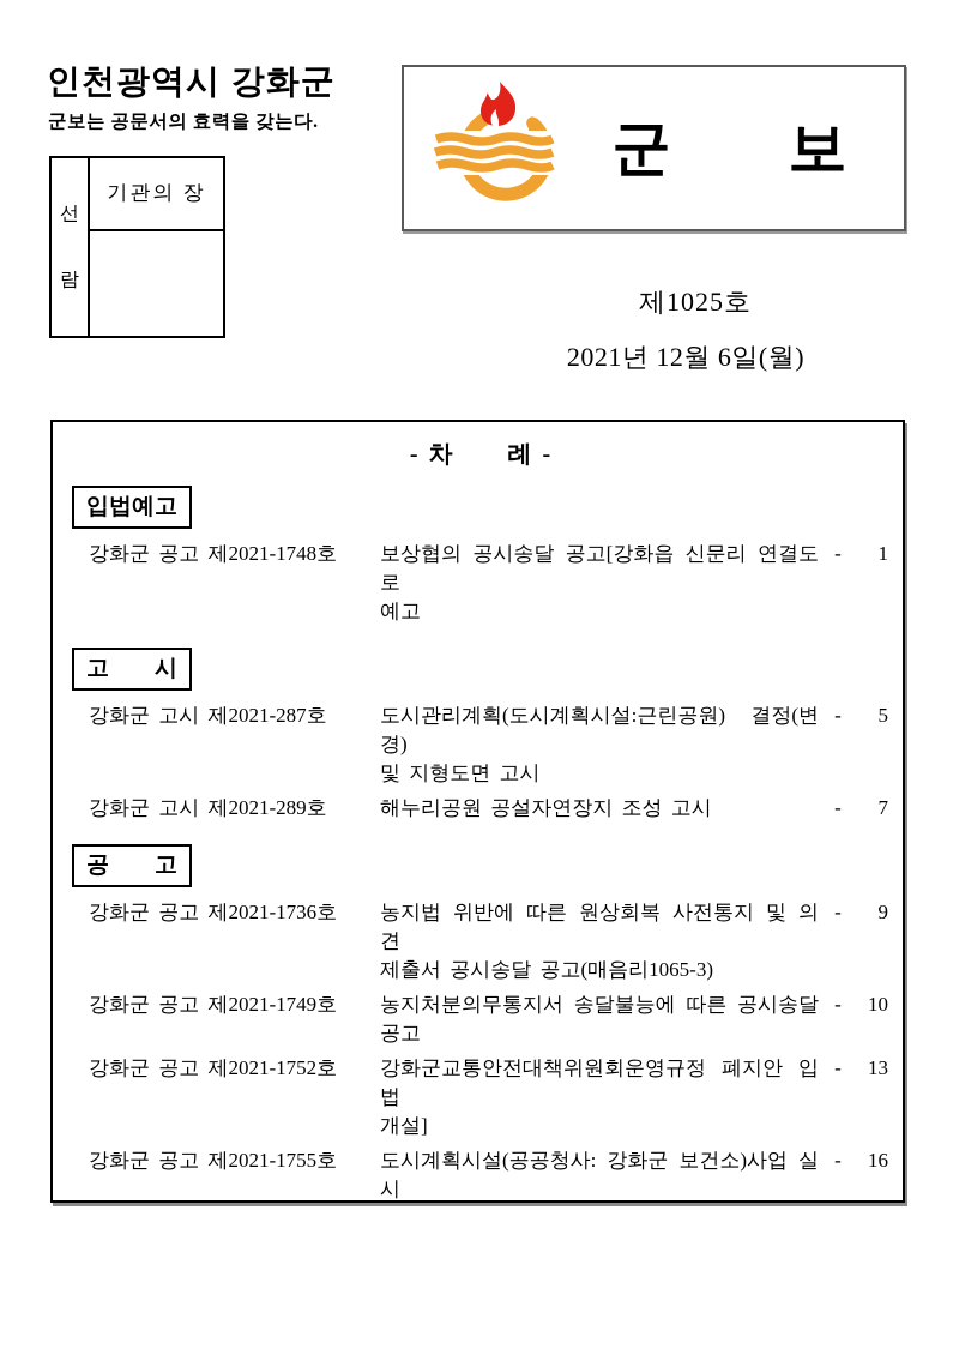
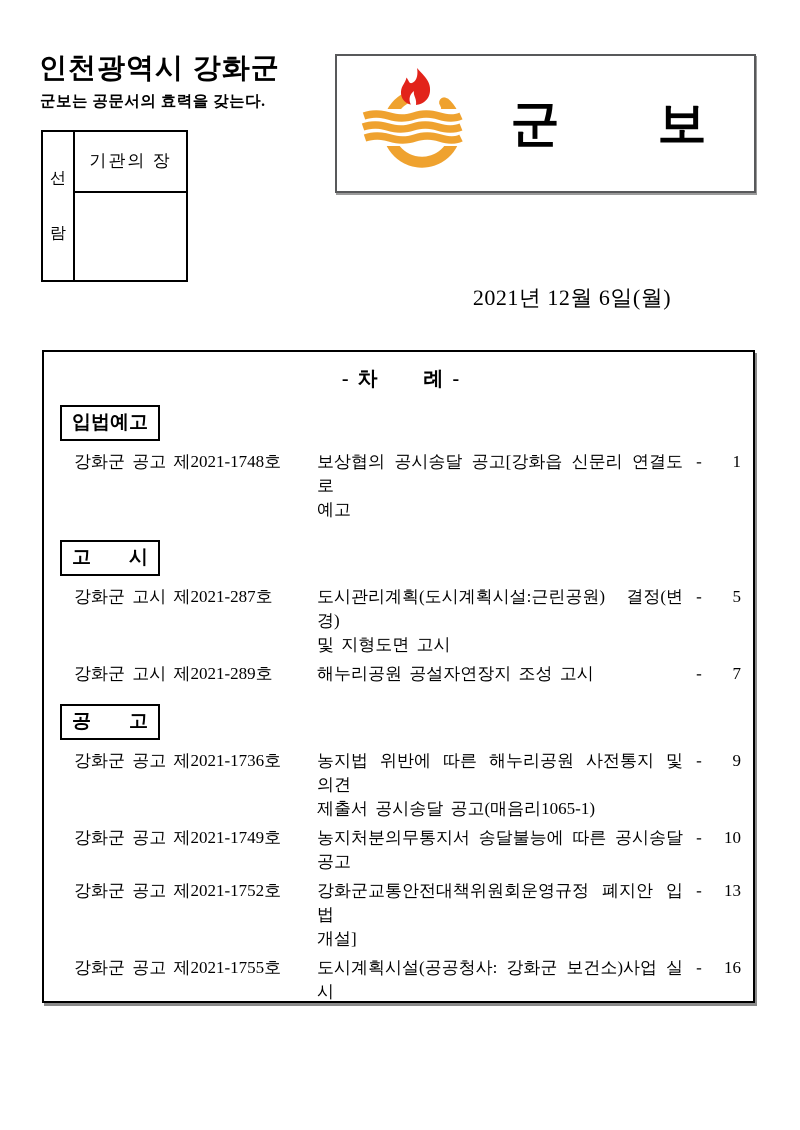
  인천광역시 강화군
  군보는 공문서의 효력을 갖는다.
  선
  람
  기관의 장
  군 보
- 제1025호
  2021년 12월 6일(월)
  - 차 례 -
  입법예고
  강화군 공고 제2021-1748호
  보상협의 공시송달 공고[강화읍 신문리 연결도로
  예고
  -
  1
  고 시
  강화군 고시 제2021-287호
  도시관리계획(도시계획시설:근린공원) 결정(변경)
  및 지형도면 고시
  -
  5
  강화군 고시 제2021-289호
  해누리공원 공설자연장지 조성 고시
  -
  7
  공 고
  강화군 공고 제2021-1736호
- 농지법 위반에 따른 원상회복 사전통지 및 의견
+ 농지법 위반에 따른 해누리공원 사전통지 및 의견
- 제출서 공시송달 공고(매음리1065-3)
+ 제출서 공시송달 공고(매음리1065-1)
  -
  9
  강화군 공고 제2021-1749호
  농지처분의무통지서 송달불능에 따른 공시송달
  공고
  -
  10
  강화군 공고 제2021-1752호
  강화군교통안전대책위원회운영규정 폐지안 입법
  개설]
  -
  13
  강화군 공고 제2021-1755호
  도시계획시설(공공청사: 강화군 보건소)사업 실시
  -
  16
